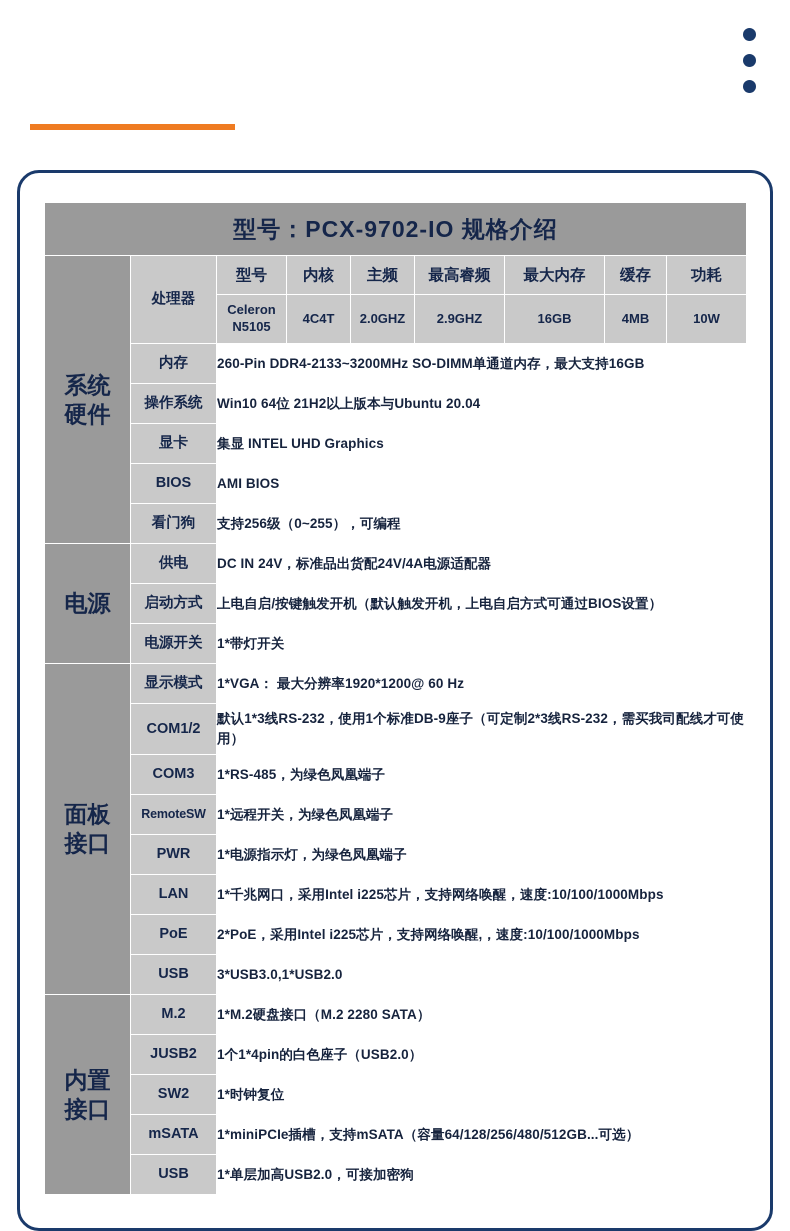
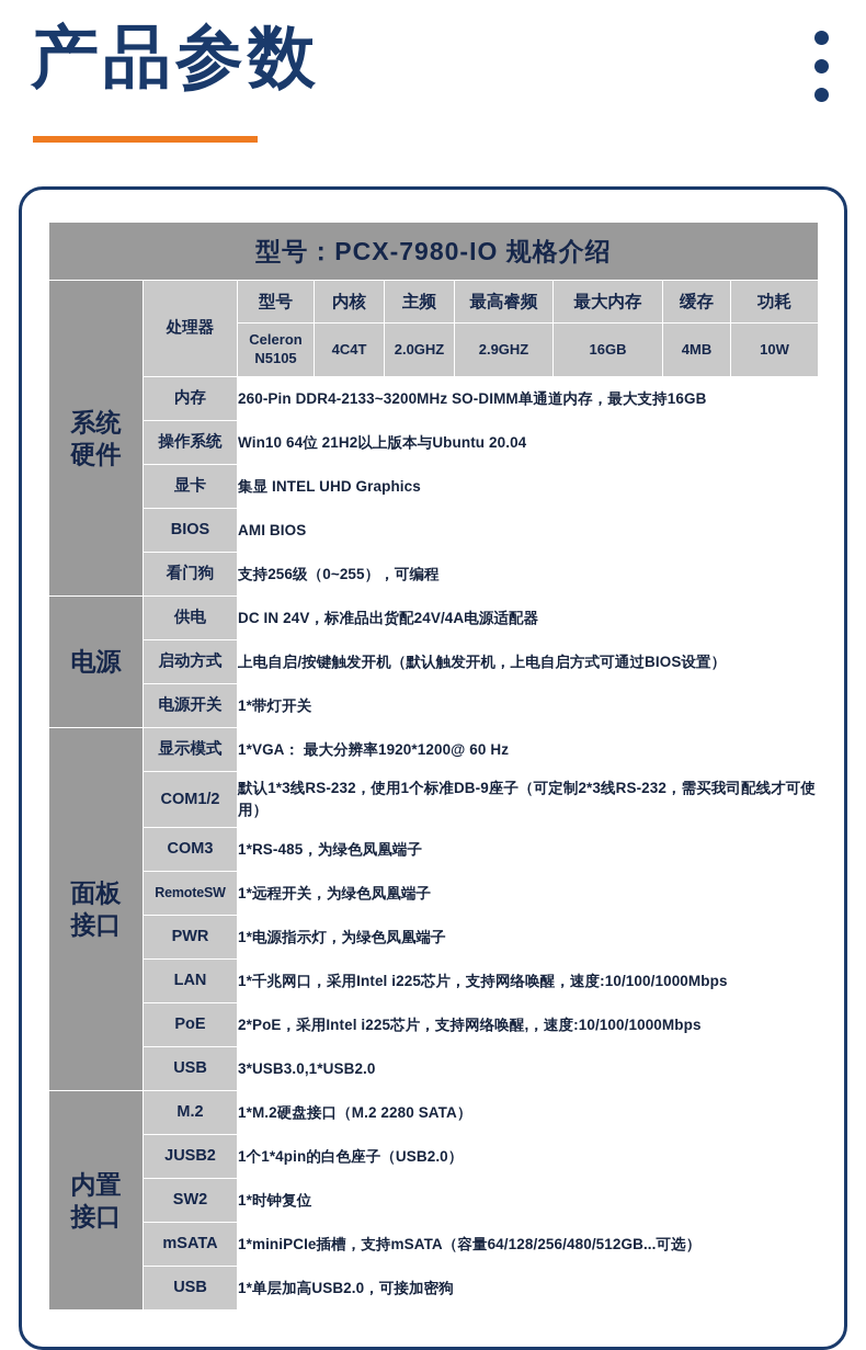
+ 产品参数
- 型号：PCX-9702-IO 规格介绍
+ 型号：PCX-7980-IO 规格介绍
  系统硬件	处理器	型号	内核	主频	最高睿频	最大内存	缓存	功耗
  Celeron N5105	4C4T	2.0GHZ	2.9GHZ	16GB	4MB	10W
  内存	260-Pin DDR4-2133~3200MHz SO-DIMM单通道内存，最大支持16GB
  操作系统	Win10 64位 21H2以上版本与Ubuntu 20.04
  显卡	集显 INTEL UHD Graphics
  BIOS	AMI BIOS
  看门狗	支持256级（0~255），可编程
  电源	供电	DC IN 24V，标准品出货配24V/4A电源适配器
  启动方式	上电自启/按键触发开机（默认触发开机，上电自启方式可通过BIOS设置）
  电源开关	1*带灯开关
  面板接口	显示模式	1*VGA： 最大分辨率1920*1200@ 60 Hz
  COM1/2	默认1*3线RS-232，使用1个标准DB-9座子（可定制2*3线RS-232，需买我司配线才可使用）
  COM3	1*RS-485，为绿色凤凰端子
  RemoteSW	1*远程开关，为绿色凤凰端子
  PWR	1*电源指示灯，为绿色凤凰端子
  LAN	1*千兆网口，采用Intel i225芯片，支持网络唤醒，速度:10/100/1000Mbps
  PoE	2*PoE，采用Intel i225芯片，支持网络唤醒,，速度:10/100/1000Mbps
  USB	3*USB3.0,1*USB2.0
  内置接口	M.2	1*M.2硬盘接口（M.2 2280 SATA）
  JUSB2	1个1*4pin的白色座子（USB2.0）
  SW2	1*时钟复位
  mSATA	1*miniPCIe插槽，支持mSATA（容量64/128/256/480/512GB...可选）
  USB	1*单层加高USB2.0，可接加密狗
